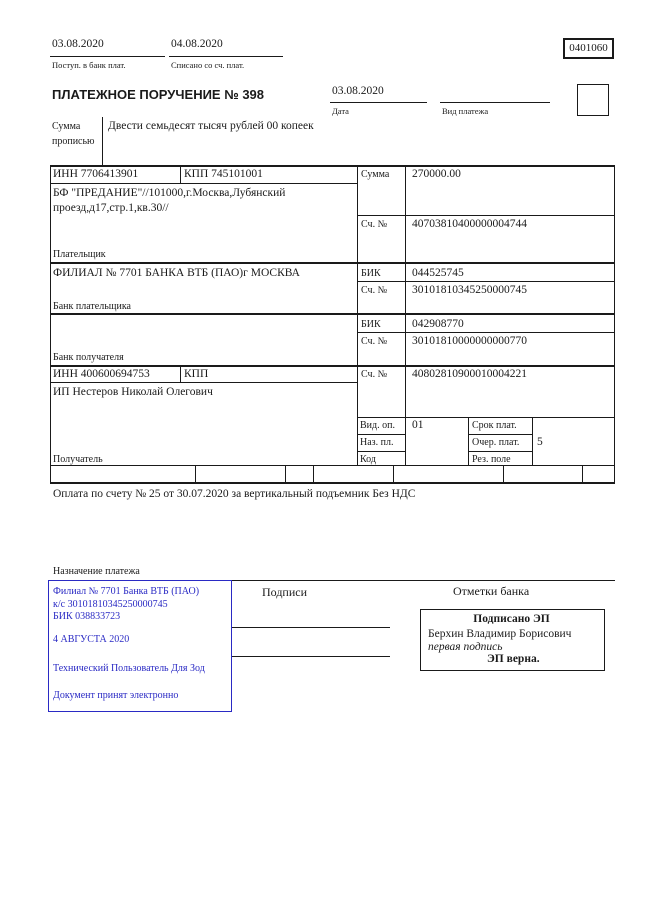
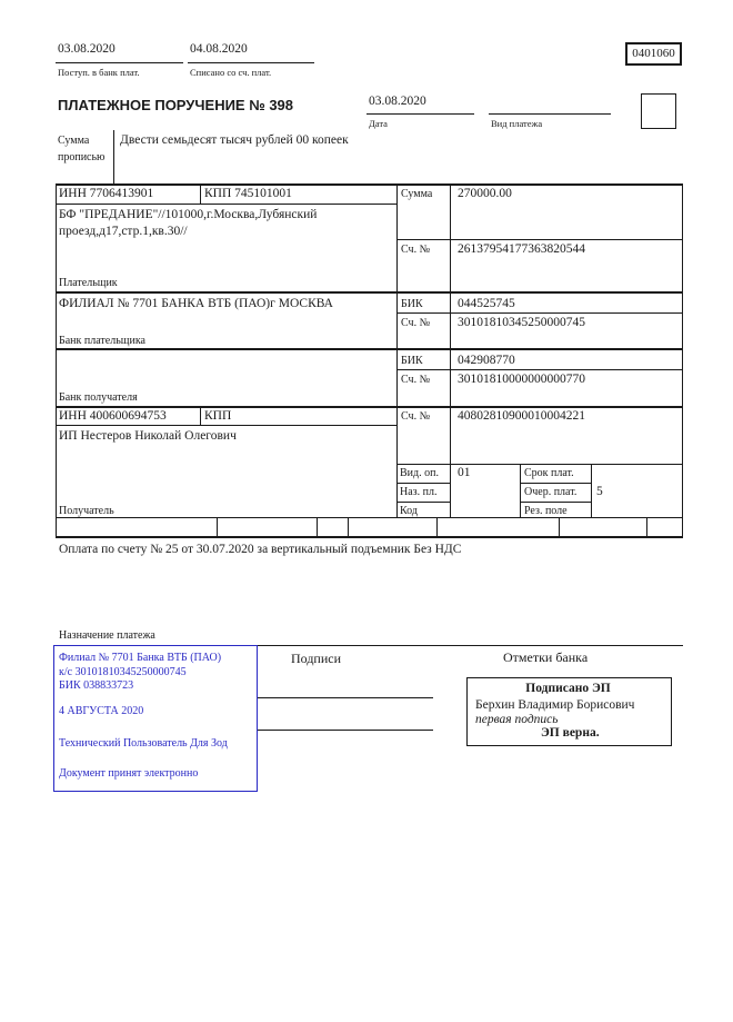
  03.08.2020
  Поступ. в банк плат.
  04.08.2020
  Списано со сч. плат.
  0401060
  ПЛАТЕЖНОЕ ПОРУЧЕНИЕ № 398
  03.08.2020
  Дата
  Вид платежа
  Сумма прописью
  Двести семьдесят тысяч рублей 00 копеек
  ИНН 7706413901
  КПП 745101001
  БФ "ПРЕДАНИЕ"//101000,г.Москва,Лубянский проезд,д17,стр.1,кв.30//
  Плательщик
  Сумма
  270000.00
  Сч. №
- 40703810400000004744
+ 26137954177363820544
  ФИЛИАЛ № 7701 БАНКА ВТБ (ПАО)г МОСКВА
  БИК
  044525745
  Сч. №
  30101810345250000745
  Банк плательщика
  БИК
  042908770
  Сч. №
  30101810000000000770
  Банк получателя
  ИНН 400600694753
  КПП
  ИП Нестеров Николай Олегович
  Сч. №
  40802810900010004221
  Получатель
  Вид. оп.
  01
  Срок плат.
  Наз. пл.
  Очер. плат.
  5
  Код
  Рез. поле
  Оплата по счету № 25 от 30.07.2020 за вертикальный подъемник Без НДС
  Назначение платежа
  Подписи
  Отметки банка
  Филиал № 7701 Банка ВТБ (ПАО)
  к/с 30101810345250000745
  БИК 038833723
  4 АВГУСТА 2020
  Технический Пользователь Для Зод
  Документ принят электронно
  Подписано ЭП
  Берхин Владимир Борисович
  первая подпись
  ЭП верна.
